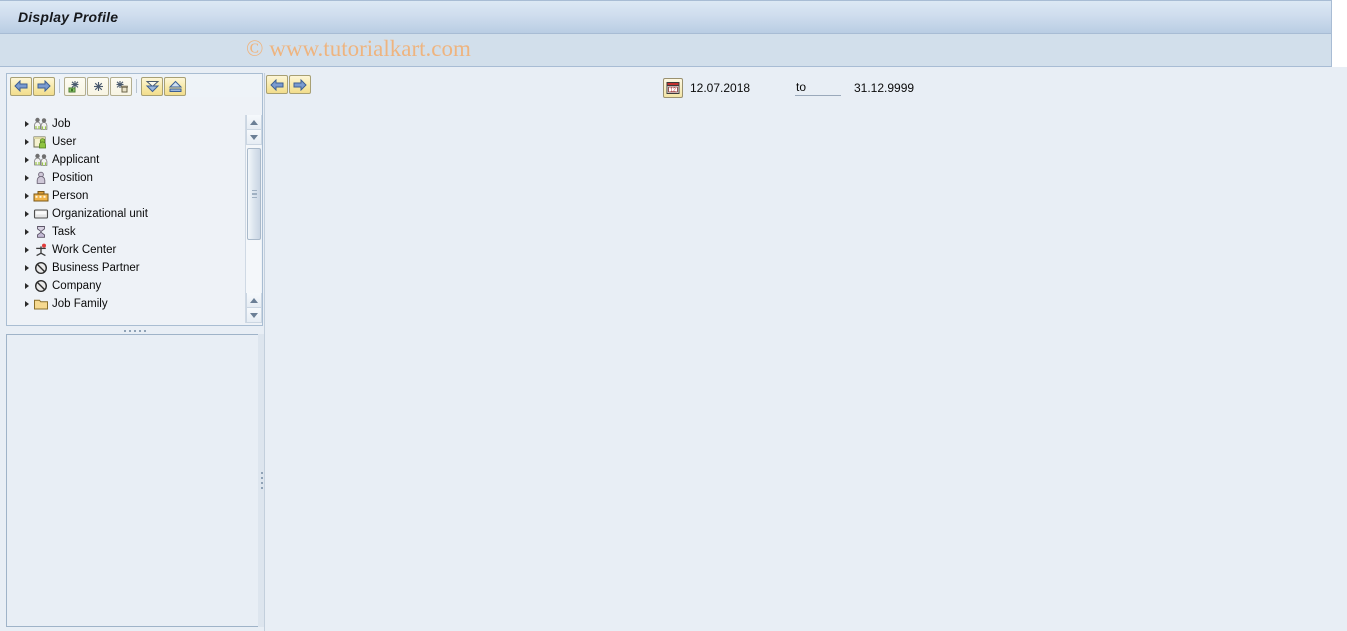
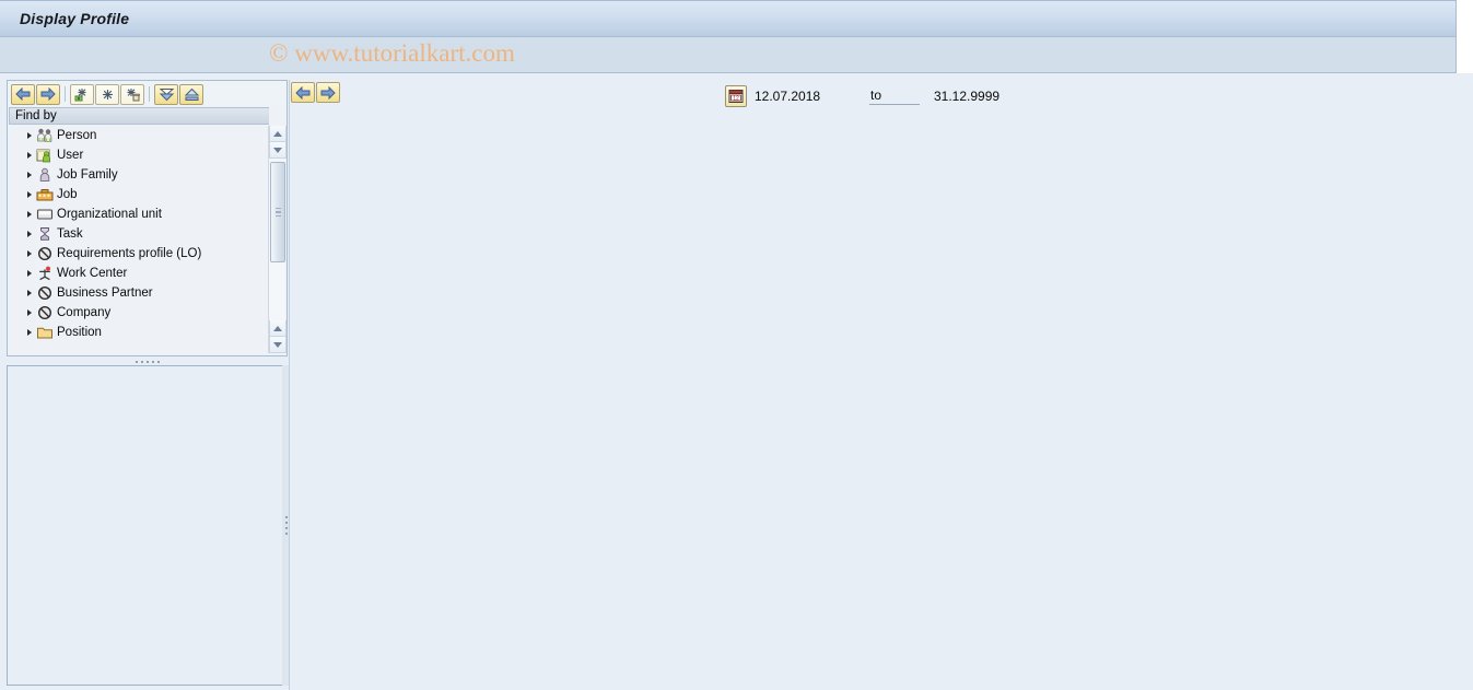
  Display Profile
  © www.tutorialkart.com
+ Find by
- Job
+ Person
  User
- Applicant
- Position
+ Job Family
- Person
+ Job
  Organizational unit
  Task
+ Requirements profile (LO)
  Work Center
  Business Partner
  Company
- Job Family
+ Position
  12.07.2018
  to
  31.12.9999
